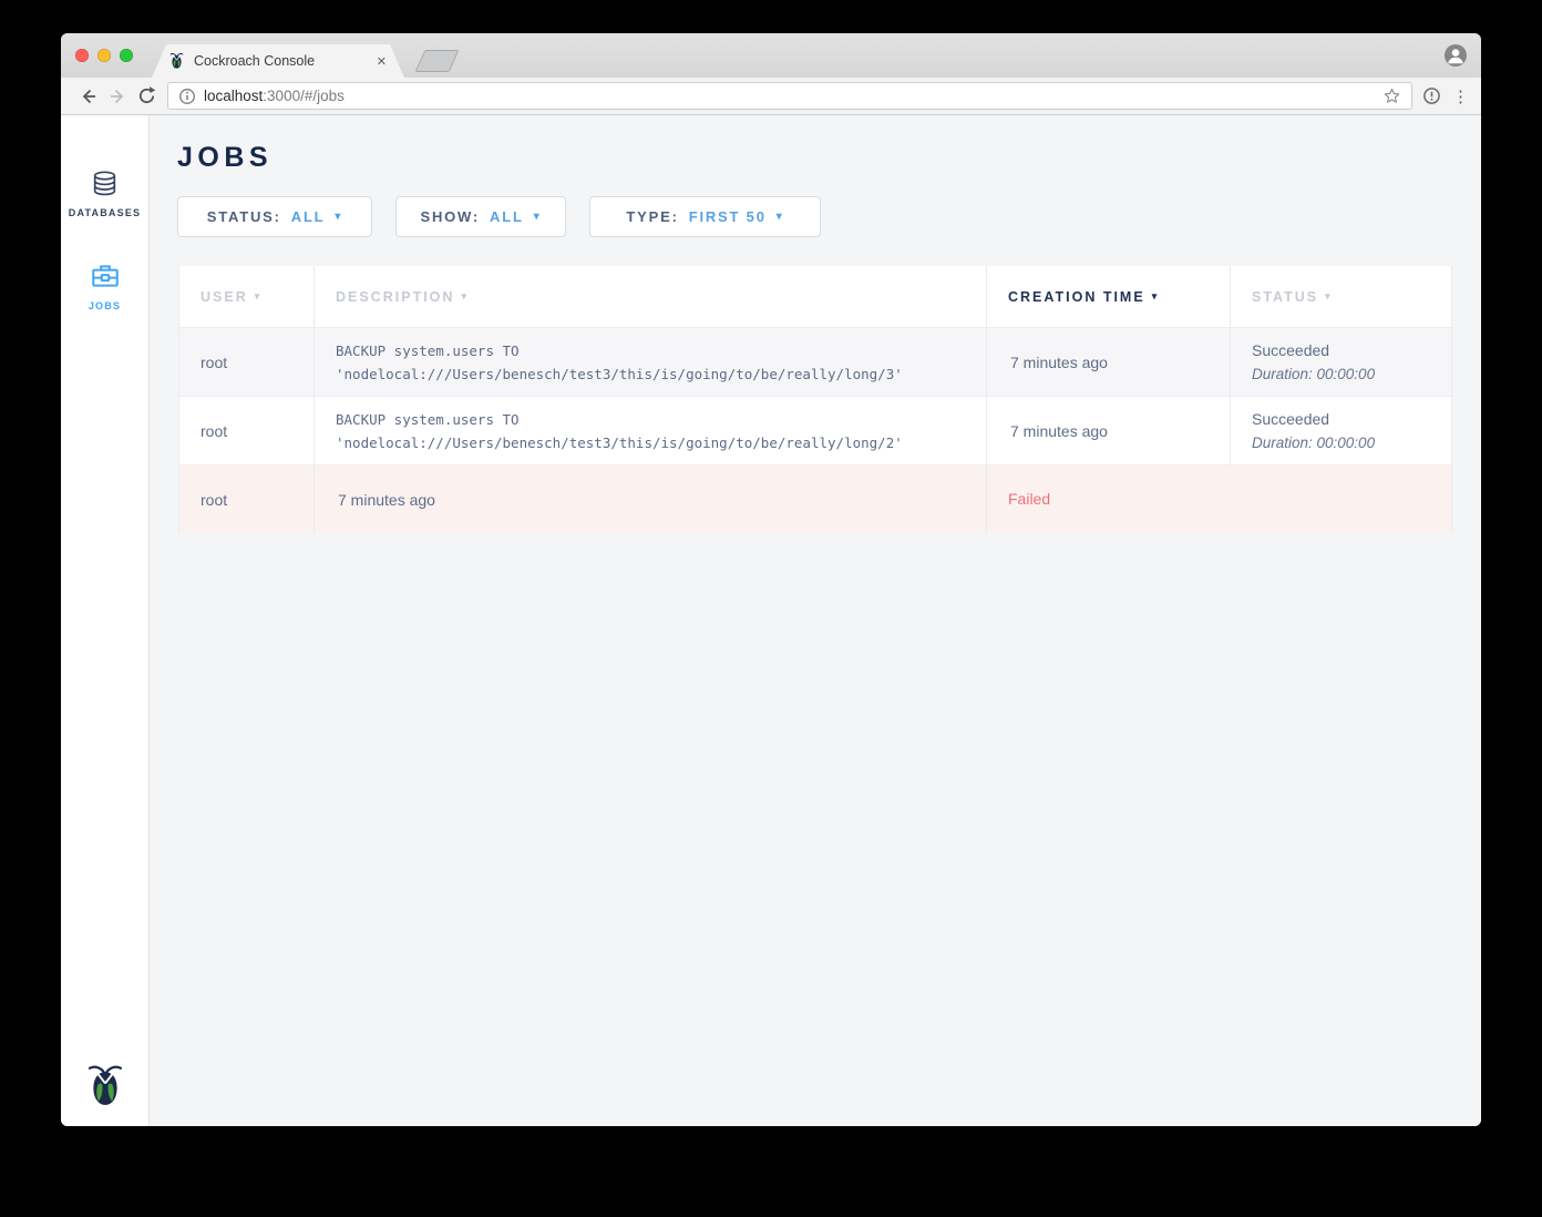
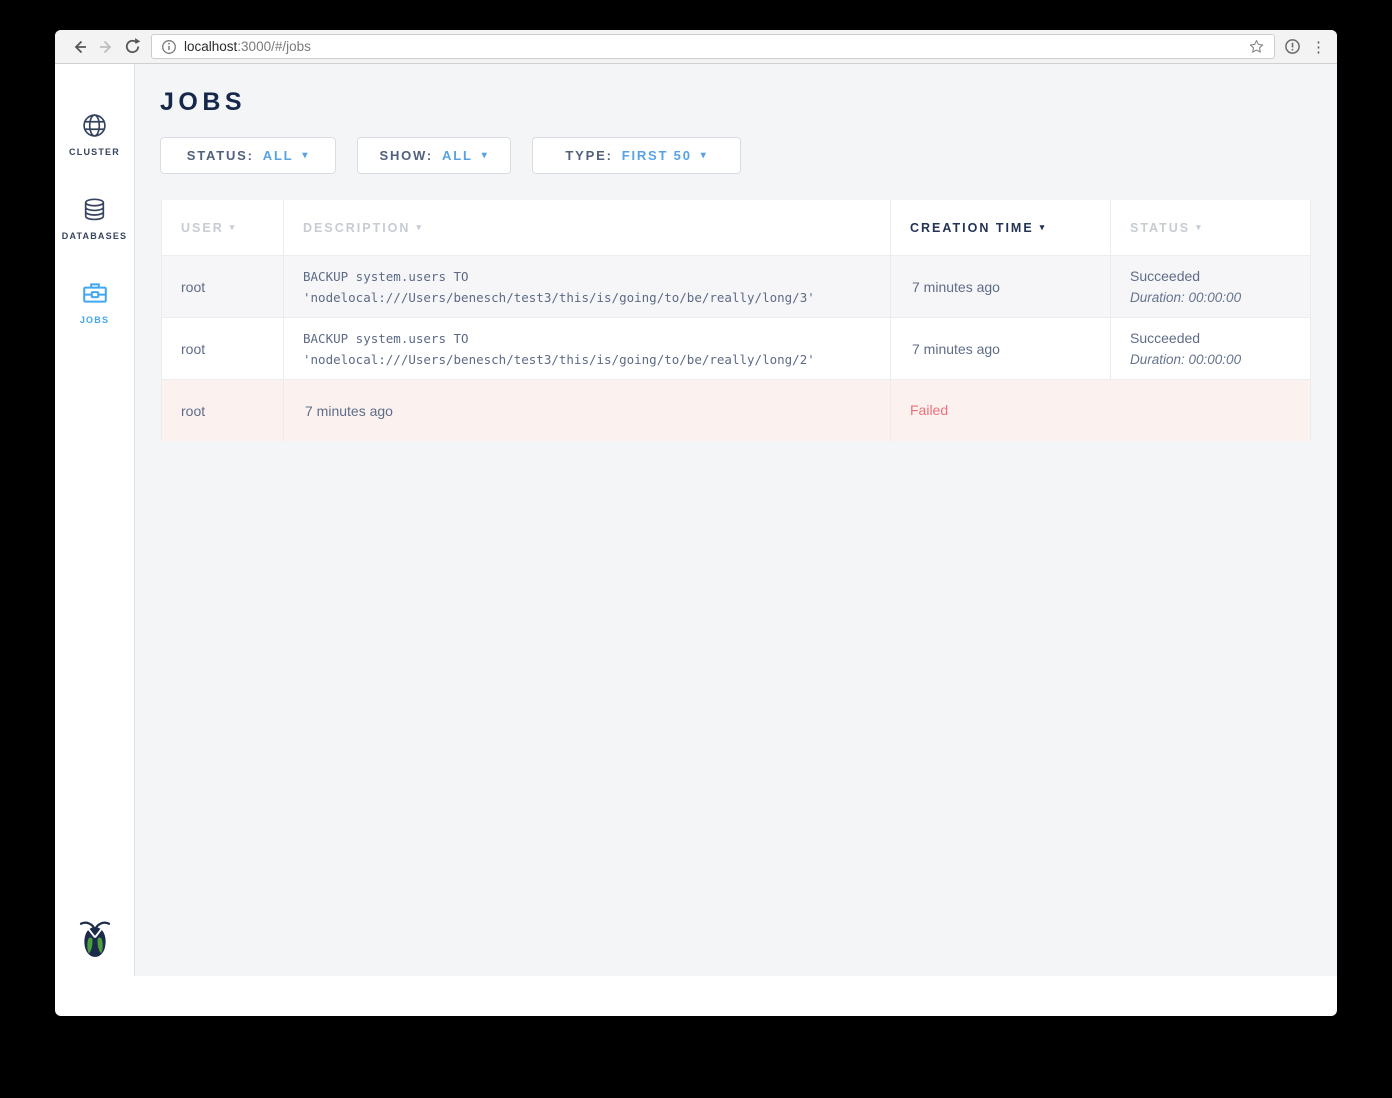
- Cockroach Console
- ✕
  localhost:3000/#/jobs
  ⋮
+ CLUSTER
  DATABASES
  JOBS
  JOBS
  STATUS:
  ALL
  ▾
  SHOW:
  ALL
  ▾
  TYPE:
  FIRST 50
  ▾
  USER
  ▾
  DESCRIPTION
  ▾
  CREATION TIME
  ▾
  STATUS
  ▾
  root
  BACKUP system.users TO
  'nodelocal:///Users/benesch/test3/this/is/going/to/be/really/long/3'
  7 minutes ago
  Succeeded
  Duration: 00:00:00
  root
  BACKUP system.users TO
  'nodelocal:///Users/benesch/test3/this/is/going/to/be/really/long/2'
  7 minutes ago
  Succeeded
  Duration: 00:00:00
  root
  7 minutes ago
  Failed
